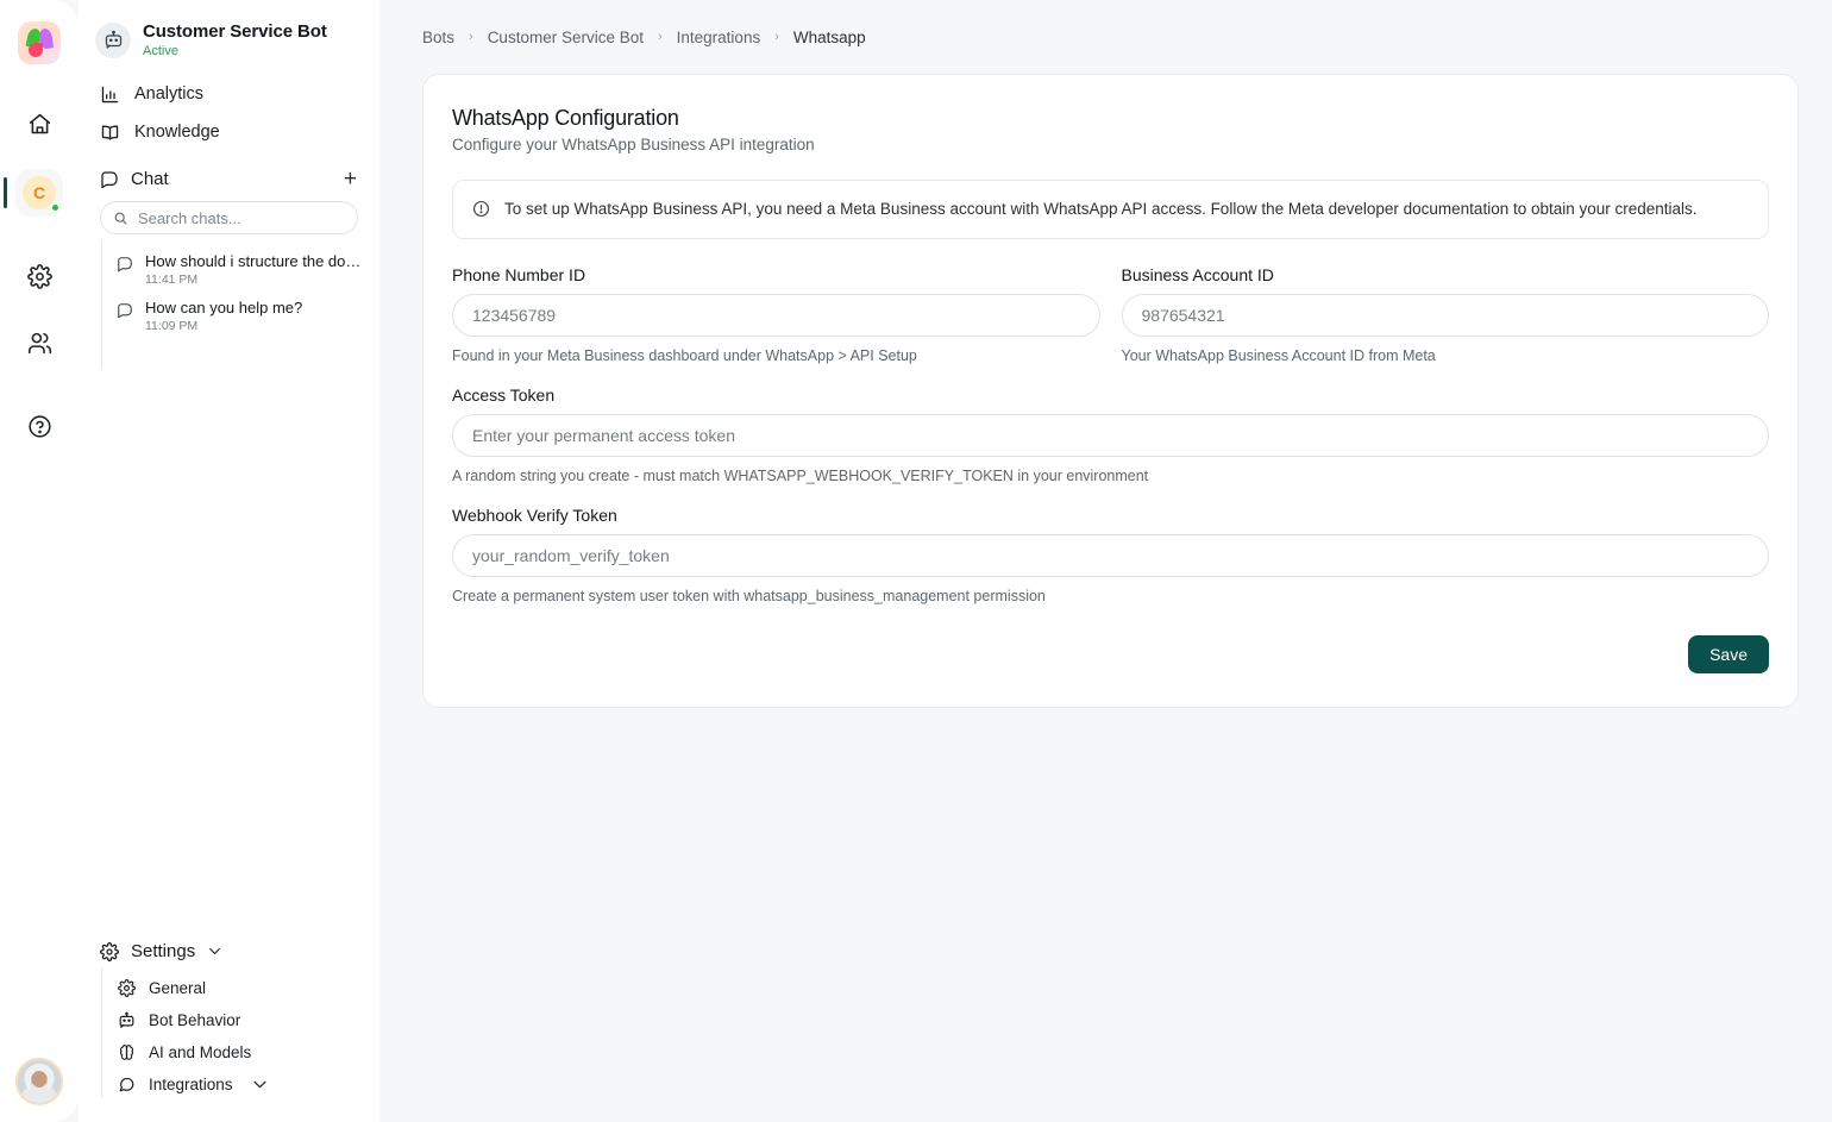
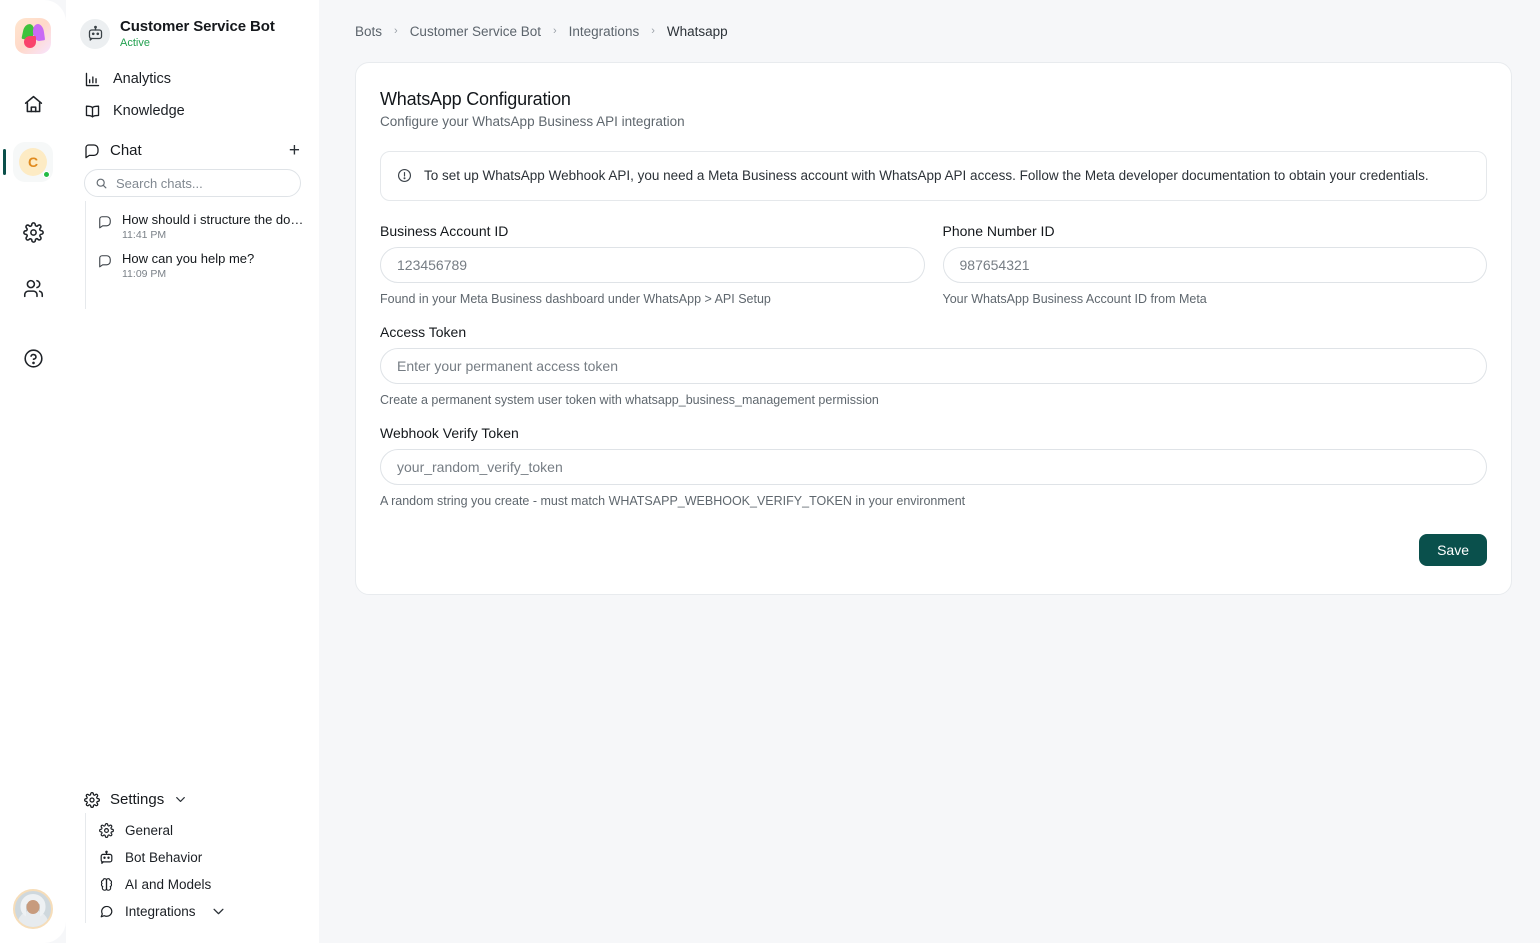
  C
  Customer Service Bot
  Active
  Analytics
  Knowledge
  Chat
  +
  Search chats...
  How should i structure the doc...
  11:41 PM
  How can you help me?
  11:09 PM
  Settings
  General
  Bot Behavior
  AI and Models
  Integrations
  Bots
  ›
  Customer Service Bot
  ›
  Integrations
  ›
  Whatsapp
  WhatsApp Configuration
  Configure your WhatsApp Business API integration
- To set up WhatsApp Business API, you need a Meta Business account with WhatsApp API access. Follow the Meta developer documentation to obtain your credentials.
+ To set up WhatsApp Webhook API, you need a Meta Business account with WhatsApp API access. Follow the Meta developer documentation to obtain your credentials.
- Phone Number ID
+ Business Account ID
  123456789
  Found in your Meta Business dashboard under WhatsApp > API Setup
- Business Account ID
+ Phone Number ID
  987654321
  Your WhatsApp Business Account ID from Meta
  Access Token
  Enter your permanent access token
- A random string you create - must match WHATSAPP_WEBHOOK_VERIFY_TOKEN in your environment
+ Create a permanent system user token with whatsapp_business_management permission
  Webhook Verify Token
  your_random_verify_token
- Create a permanent system user token with whatsapp_business_management permission
+ A random string you create - must match WHATSAPP_WEBHOOK_VERIFY_TOKEN in your environment
  Save
